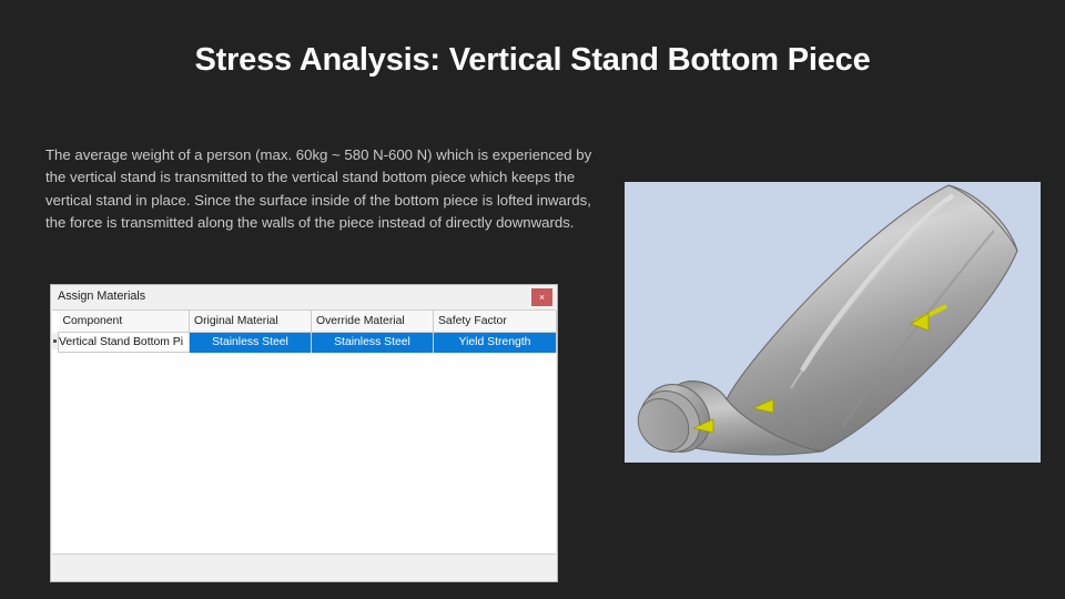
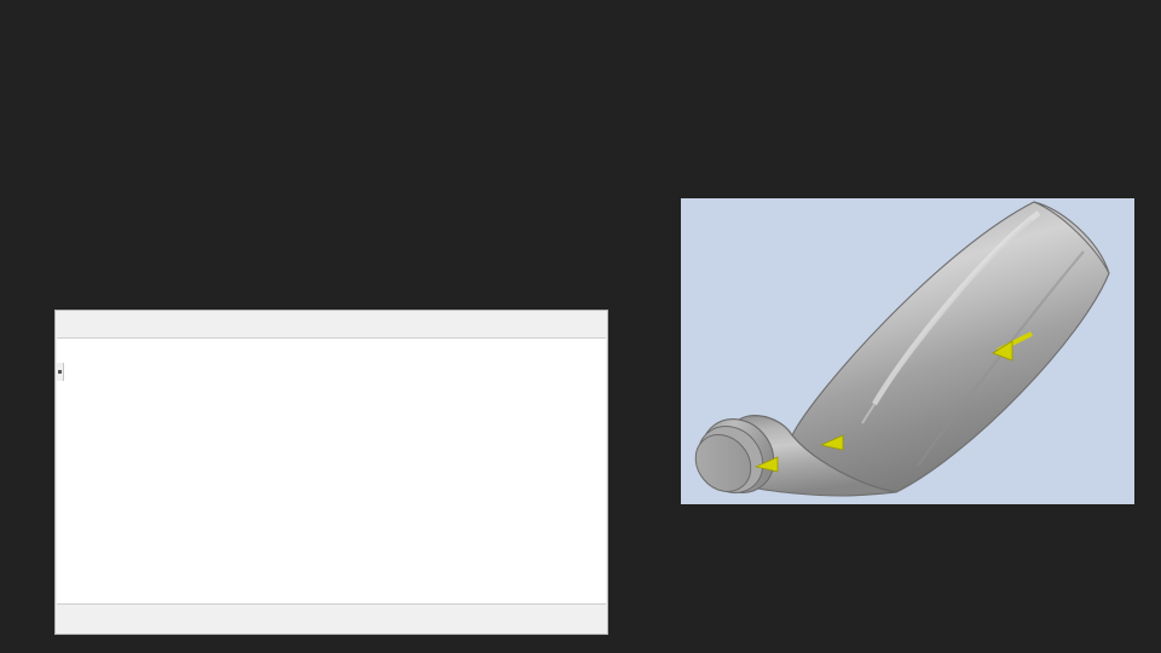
- Stress Analysis: Vertical Stand Bottom Piece
- The average weight of a person (max. 60kg ~ 580 N-600 N) which is experienced by the vertical stand is transmitted to the vertical stand bottom piece which keeps the vertical stand in place. Since the surface inside of the bottom piece is lofted inwards, the force is transmitted along the walls of the piece instead of directly downwards.
- Assign Materials
- ×
- Component	Original Material	Override Material	Safety Factor
- Vertical Stand Bottom Pi	Stainless Steel	Stainless Steel	Yield Strength
